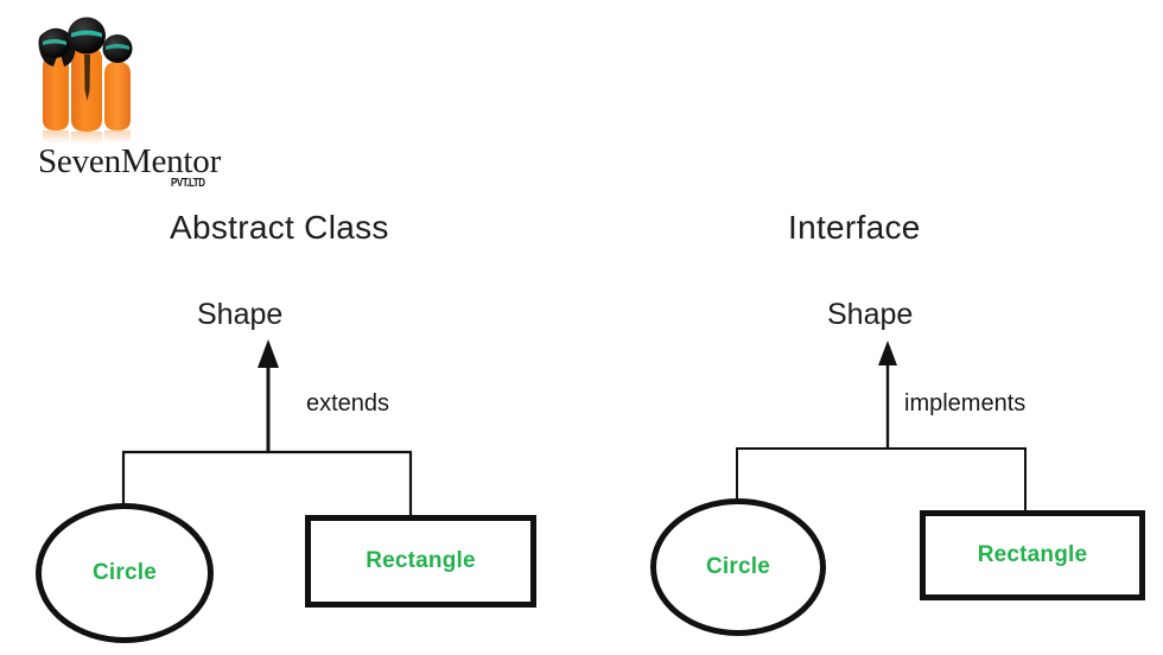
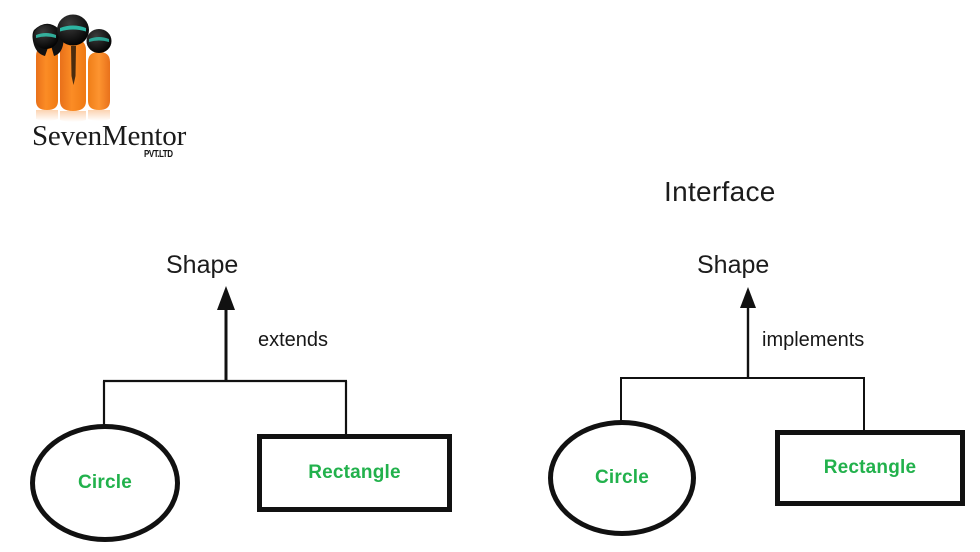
  SevenMentor
  PVT.LTD
- Abstract Class
  Interface
  Shape
  Shape
  extends
  implements
  Circle
  Rectangle
  Circle
  Rectangle
